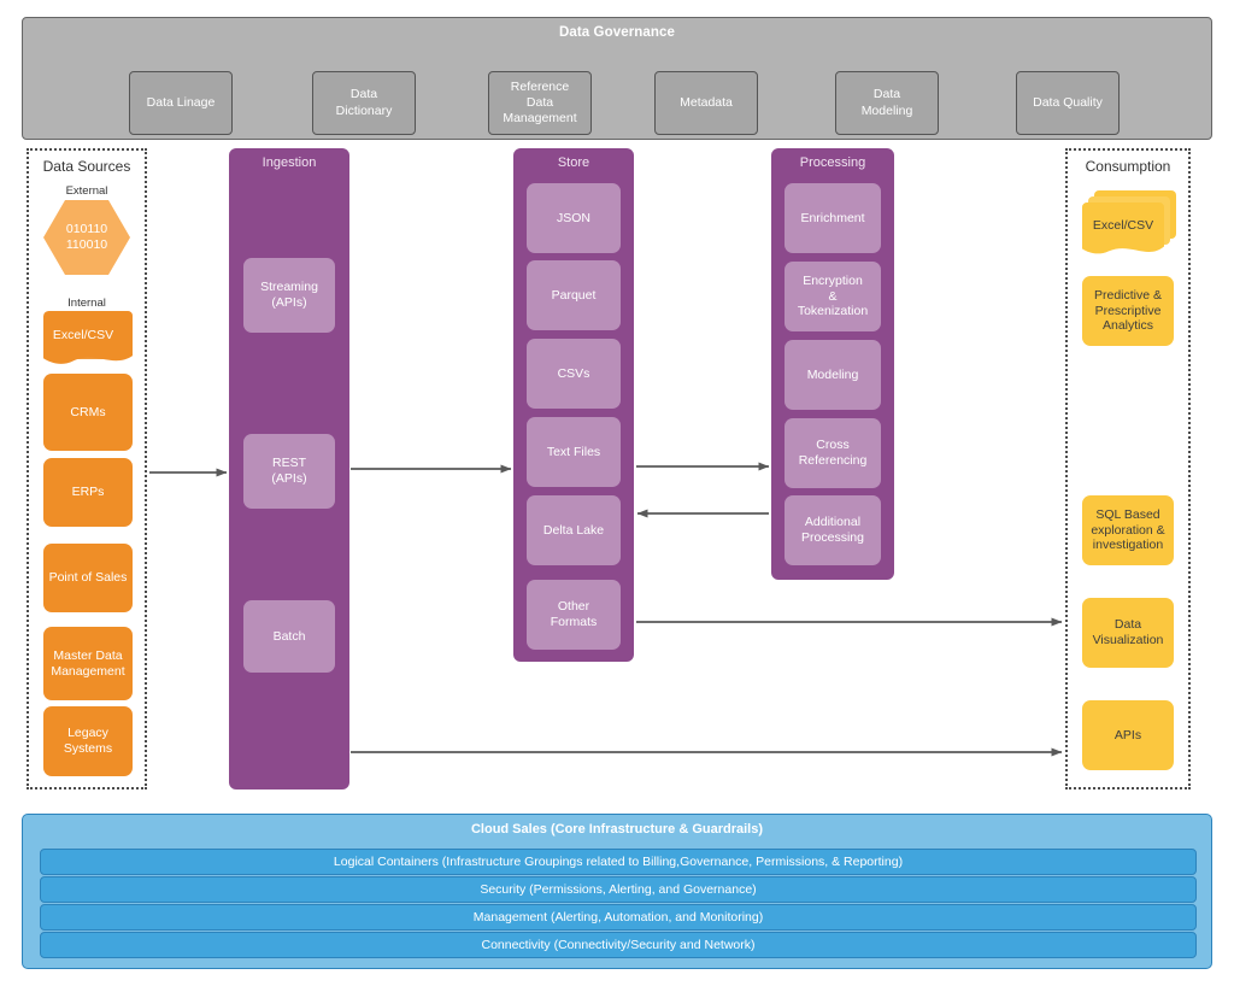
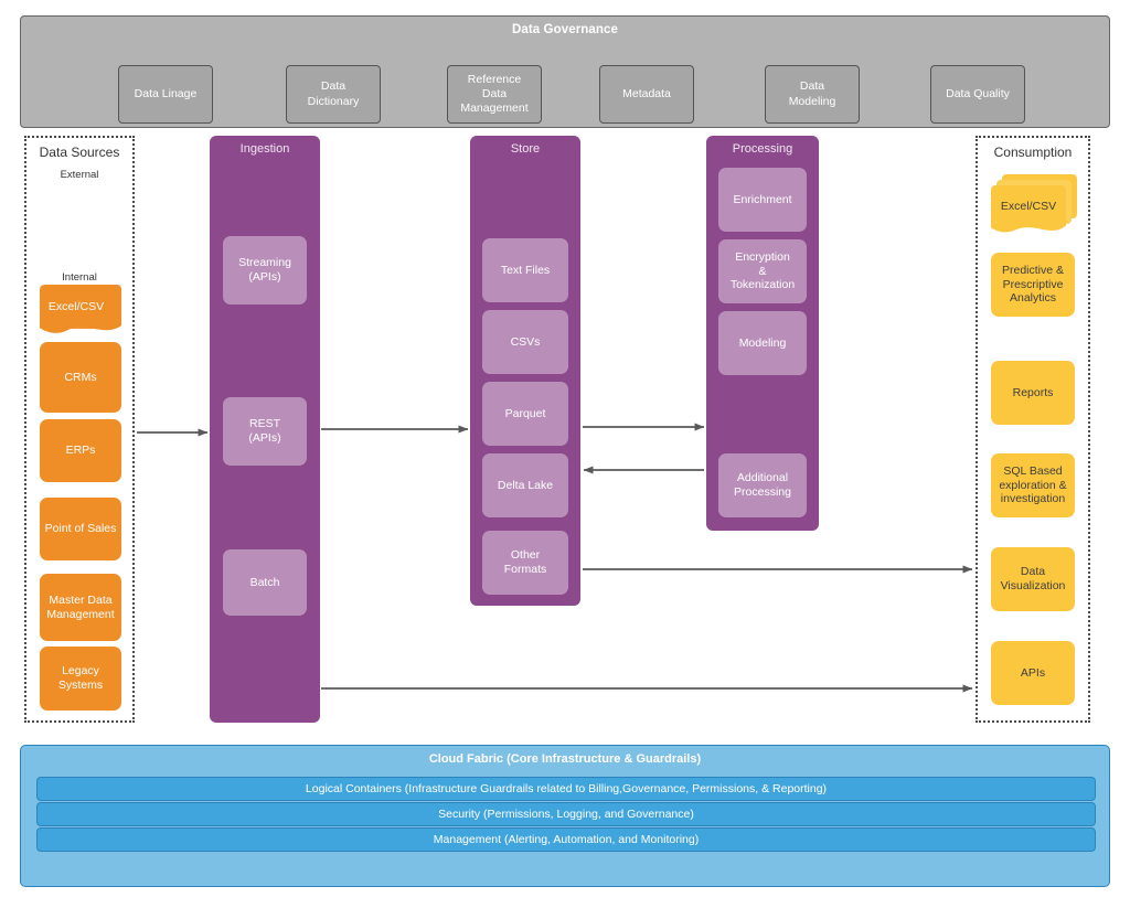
  Data Governance
  Data Linage
  Data
  Dictionary
  Reference
  Data
  Management
  Metadata
  Data
  Modeling
  Data Quality
  Data Sources
  External
- 010110
- 110010
  Internal
  Excel/CSV
  CRMs
  ERPs
  Point of Sales
  Master Data
  Management
  Legacy
  Systems
  Ingestion
  Streaming
  (APIs)
  REST
  (APIs)
  Batch
  Store
- JSON
- Parquet
+ Text Files
  CSVs
- Text Files
+ Parquet
  Delta Lake
  Other
  Formats
  Processing
  Enrichment
  Encryption
  &
  Tokenization
  Modeling
- Cross
- Referencing
  Additional
  Processing
  Consumption
  Excel/CSV
  Predictive &
  Prescriptive
  Analytics
+ Reports
  SQL Based
  exploration &
  investigation
  Data
  Visualization
  APIs
- Cloud Sales (Core Infrastructure & Guardrails)
+ Cloud Fabric (Core Infrastructure & Guardrails)
- Logical Containers (Infrastructure Groupings related to Billing,Governance, Permissions, & Reporting)
+ Logical Containers (Infrastructure Guardrails related to Billing,Governance, Permissions, & Reporting)
- Security (Permissions, Alerting, and Governance)
+ Security (Permissions, Logging, and Governance)
  Management (Alerting, Automation, and Monitoring)
- Connectivity (Connectivity/Security and Network)
